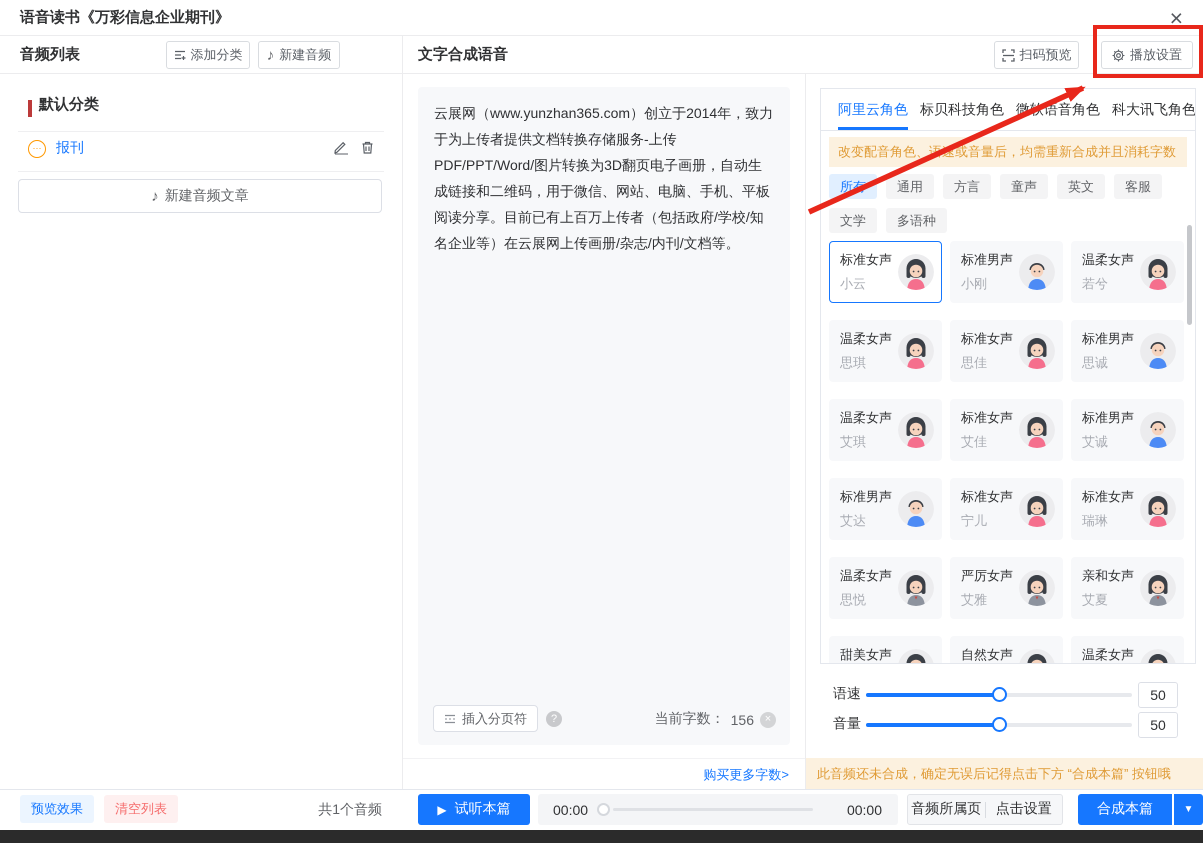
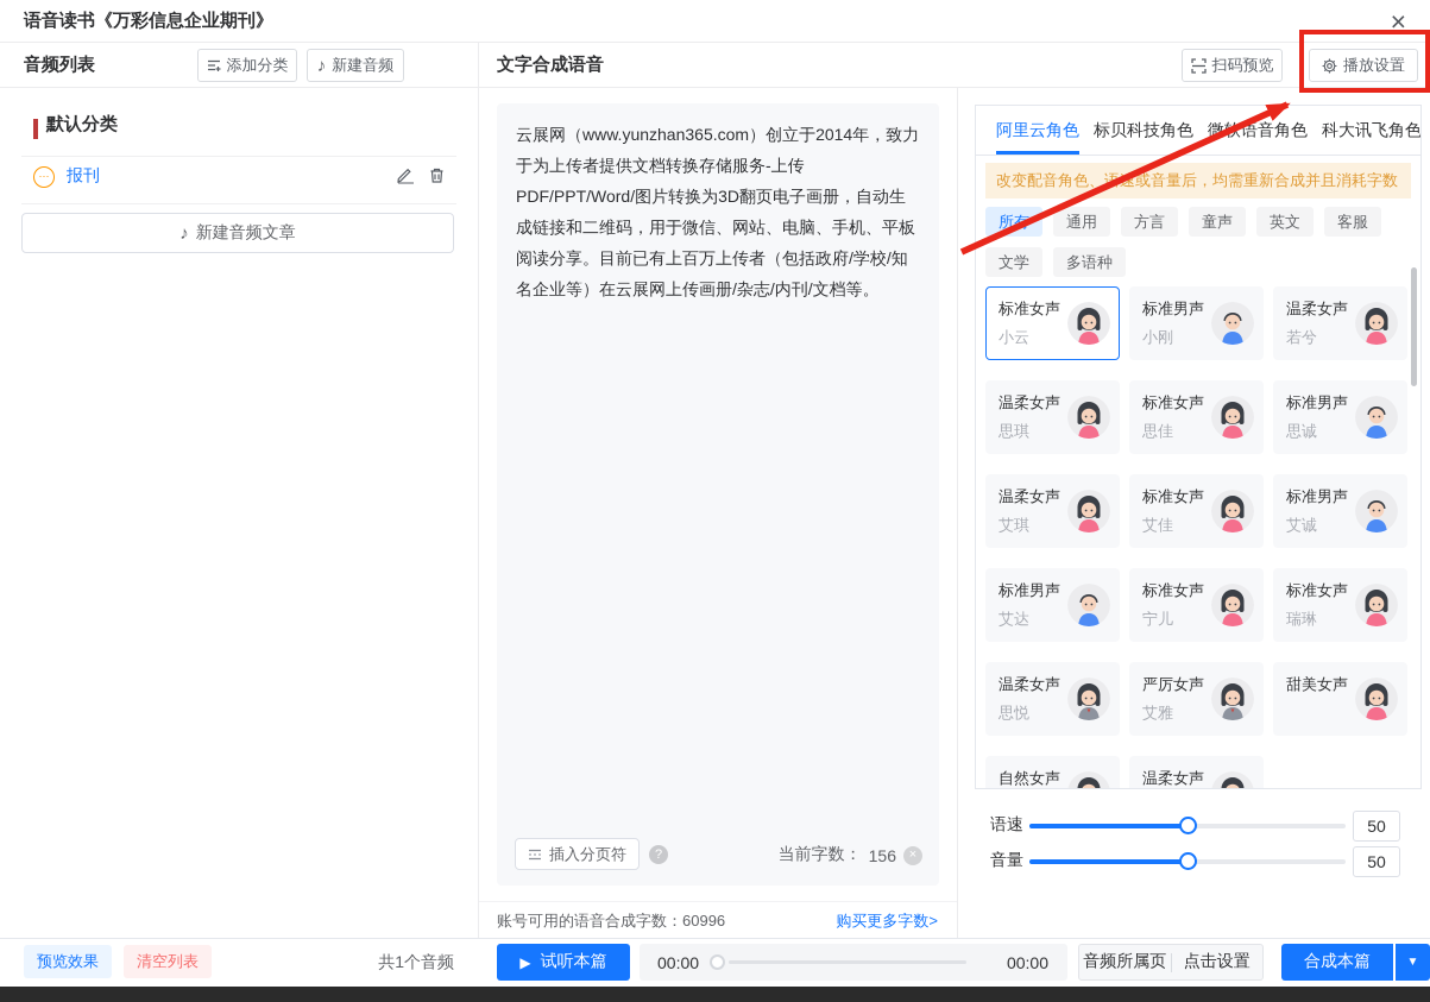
  语音读书《万彩信息企业期刊》
  ×
  音频列表
  添加分类
  ♪
  新建音频
  文字合成语音
  扫码预览
  播放设置
  默认分类
  ···
  报刊
  ♪
  新建音频文章
  云展网（www.yunzhan365.com）创立于2014年，致力于为上传者提供文档转换存储服务-上传PDF/PPT/Word/图片转换为3D翻页电子画册，自动生成链接和二维码，用于微信、网站、电脑、手机、平板 阅读分享。目前已有上百万上传者（包括政府/学校/知名企业等）在云展网上传画册/杂志/内刊/文档等。
  插入分页符
  ?
  当前字数：
  156
  ×
+ 账号可用的语音合成字数：60996
  购买更多字数>
  阿里云角色
  标贝科技角色
  微语音角色
  科大讯飞角色
  改变配音角色、语或音量后，均需重新合成并且消耗字数
  通用
  方言
  童声
  英文
  客服
  文学
  多语种
  标准女声
  小云
  标准男声
  小刚
  温柔女声
  若兮
  温柔女声
  思琪
  标准女声
  思佳
  标准男声
  思诚
  温柔女声
  艾琪
  标准女声
  艾佳
  标准男声
  艾诚
  标准男声
  艾达
  标准女声
  宁儿
  标准女声
  瑞琳
  温柔女声
  思悦
  严厉女声
  艾雅
- 亲和女声
- 艾夏
  甜美女声
  自然女声
  温柔女声
  语速
  50
  音量
  50
- 此音频还未合成，确定无误后记得点击下方 “合成本篇” 按钮哦
  预览效果
  清空列表
  共1个音频
  ▶
  试听本篇
  00:00
  00:00
  音频所属页
  点击设置
  合成本篇
  ▼
